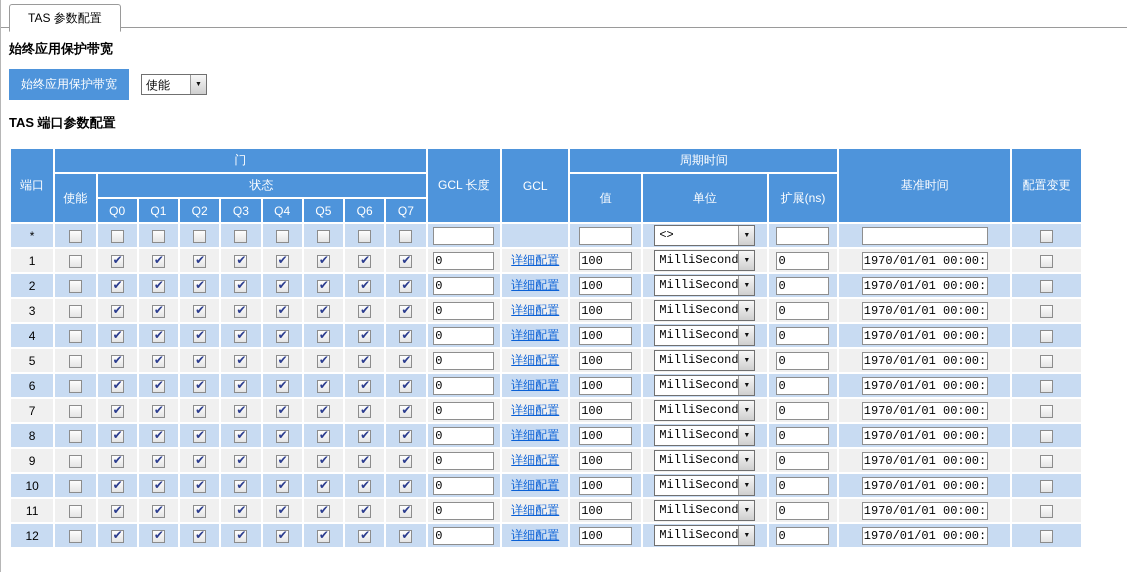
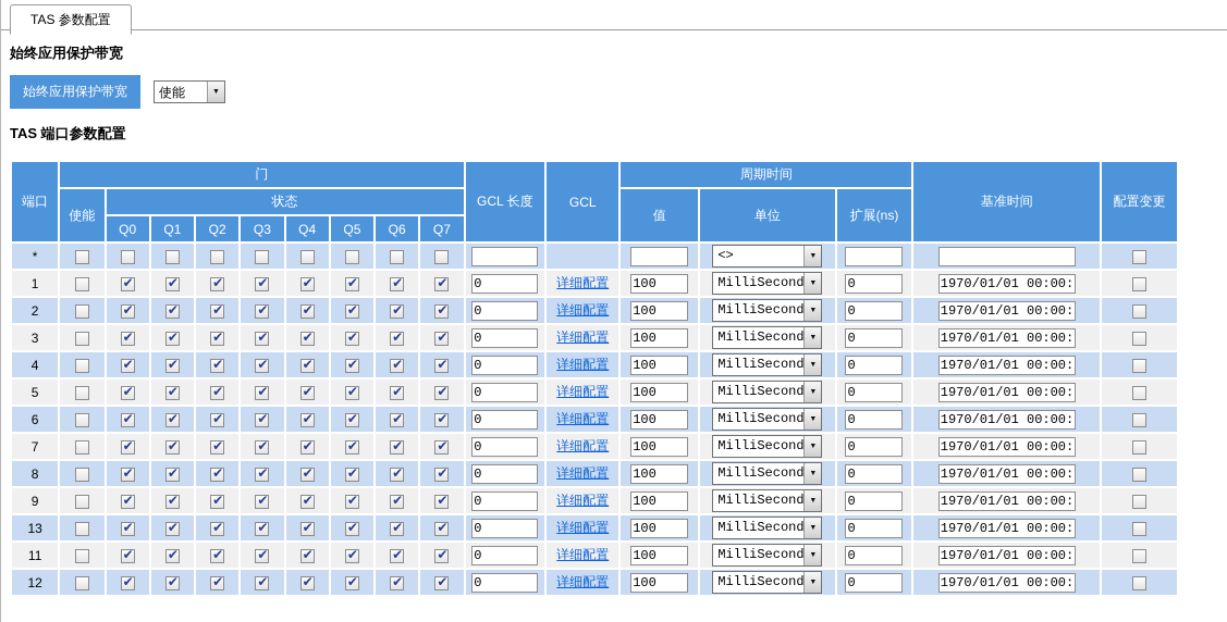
  TAS 参数配置
  始终应用保护带宽
  始终应用保护带宽
  使能
  TAS 端口参数配置
  端口	门	GCL 长度	GCL	周期时间	基准时间	配置变更
  使能	状态	值	单位	扩展(ns)
  Q0	Q1	Q2	Q3	Q4	Q5	Q6	Q7
  *													<>
  1										0	详细配置	100	MilliSecond	0	1970/01/01 00:00:
  2										0	详细配置	100	MilliSecond	0	1970/01/01 00:00:
  3										0	详细配置	100	MilliSecond	0	1970/01/01 00:00:
  4										0	详细配置	100	MilliSecond	0	1970/01/01 00:00:
  5										0	详细配置	100	MilliSecond	0	1970/01/01 00:00:
  6										0	详细配置	100	MilliSecond	0	1970/01/01 00:00:
  7										0	详细配置	100	MilliSecond	0	1970/01/01 00:00:
  8										0	详细配置	100	MilliSecond	0	1970/01/01 00:00:
  9										0	详细配置	100	MilliSecond	0	1970/01/01 00:00:
- 10										0	详细配置	100	MilliSecond	0	1970/01/01 00:00:
+ 13										0	详细配置	100	MilliSecond	0	1970/01/01 00:00:
  11										0	详细配置	100	MilliSecond	0	1970/01/01 00:00:
  12										0	详细配置	100	MilliSecond	0	1970/01/01 00:00:
